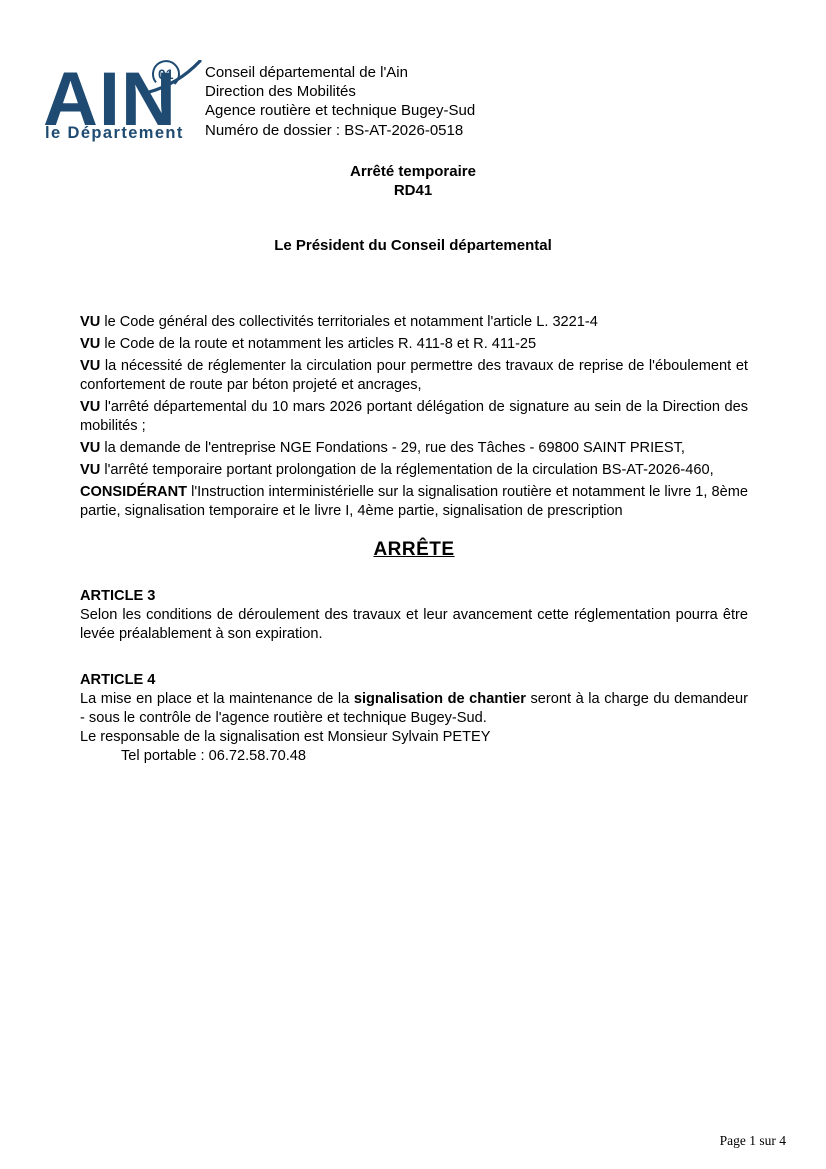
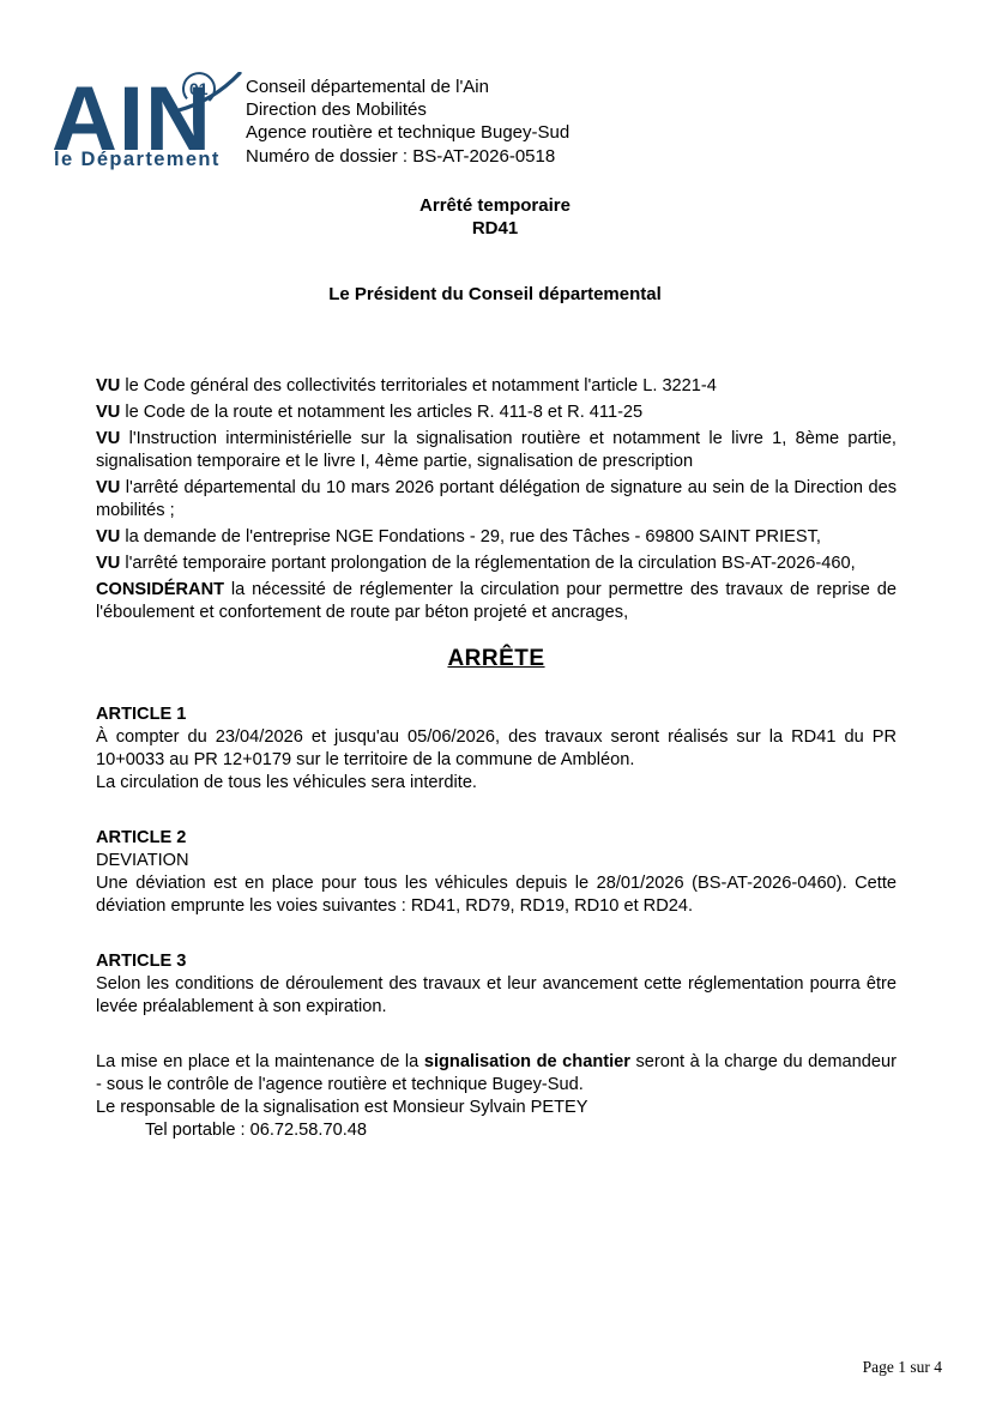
  AIN
  01
  le Département
  Conseil départemental de l'Ain
  Direction des Mobilités
  Agence routière et technique Bugey-Sud
  Numéro de dossier : BS-AT-2026-0518
  Arrêté temporaire
  RD41
  Le Président du Conseil départemental
  VU le Code général des collectivités territoriales et notamment l'article L. 3221-4
  VU le Code de la route et notamment les articles R. 411-8 et R. 411-25
- VU la nécessité de réglementer la circulation pour permettre des travaux de reprise de l'éboulement et confortement de route par béton projeté et ancrages,
+ VU l'Instruction interministérielle sur la signalisation routière et notamment le livre 1, 8ème partie, signalisation temporaire et le livre I, 4ème partie, signalisation de prescription
  VU l'arrêté départemental du 10 mars 2026 portant délégation de signature au sein de la Direction des mobilités ;
  VU la demande de l'entreprise NGE Fondations - 29, rue des Tâches - 69800 SAINT PRIEST,
  VU l'arrêté temporaire portant prolongation de la réglementation de la circulation BS-AT-2026-460,
- CONSIDÉRANT l'Instruction interministérielle sur la signalisation routière et notamment le livre 1, 8ème partie, signalisation temporaire et le livre I, 4ème partie, signalisation de prescription
+ CONSIDÉRANT la nécessité de réglementer la circulation pour permettre des travaux de reprise de l'éboulement et confortement de route par béton projeté et ancrages,
  ARRÊTE
+ ARTICLE 1
+ À compter du 23/04/2026 et jusqu'au 05/06/2026, des travaux seront réalisés sur la RD41 du PR 10+0033 au PR 12+0179 sur le territoire de la commune de Ambléon.
+ La circulation de tous les véhicules sera interdite.
+ ARTICLE 2
+ DEVIATION
+ Une déviation est en place pour tous les véhicules depuis le 28/01/2026 (BS-AT-2026-0460). Cette déviation emprunte les voies suivantes : RD41, RD79, RD19, RD10 et RD24.
  ARTICLE 3
  Selon les conditions de déroulement des travaux et leur avancement cette réglementation pourra être levée préalablement à son expiration.
- ARTICLE 4
  La mise en place et la maintenance de la signalisation de chantier seront à la charge du demandeur - sous le contrôle de l'agence routière et technique Bugey-Sud.
  Le responsable de la signalisation est Monsieur Sylvain PETEY
  Tel portable : 06.72.58.70.48
  Page 1 sur 4
